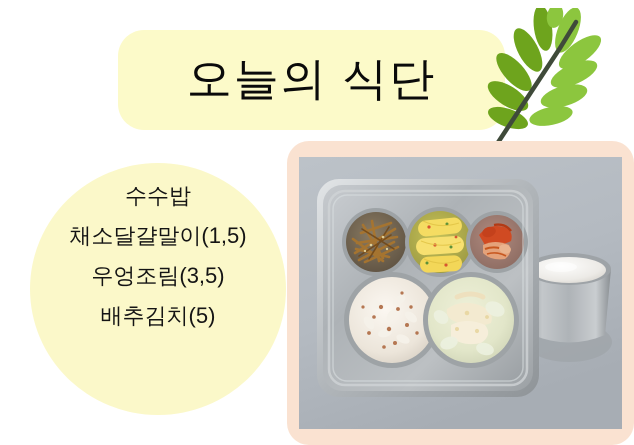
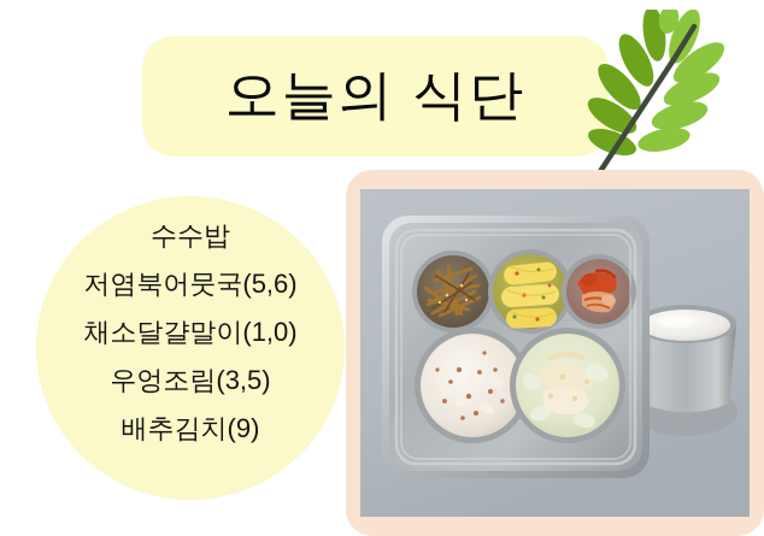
  오늘의 식단
  수수밥
+ 저염북어뭇국(5,6)
- 채소달걀말이(1,5)
+ 채소달걀말이(1,0)
  우엉조림(3,5)
- 배추김치(5)
+ 배추김치(9)
